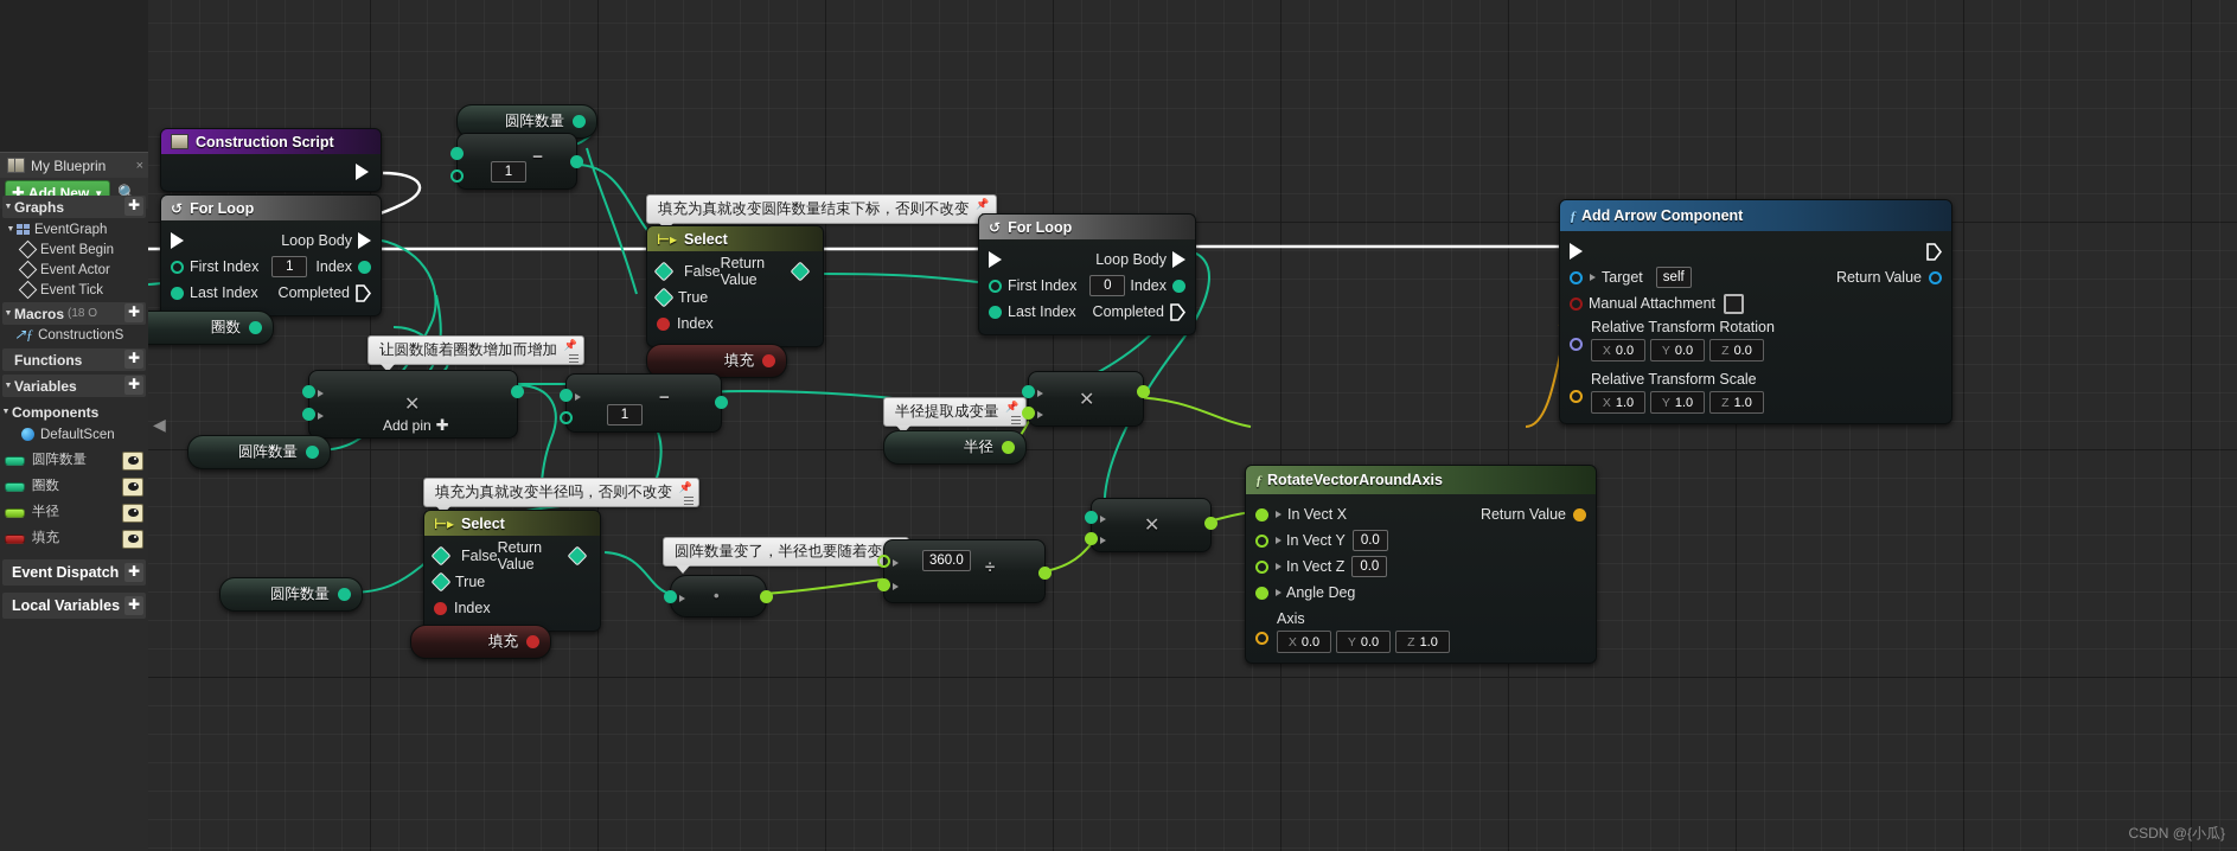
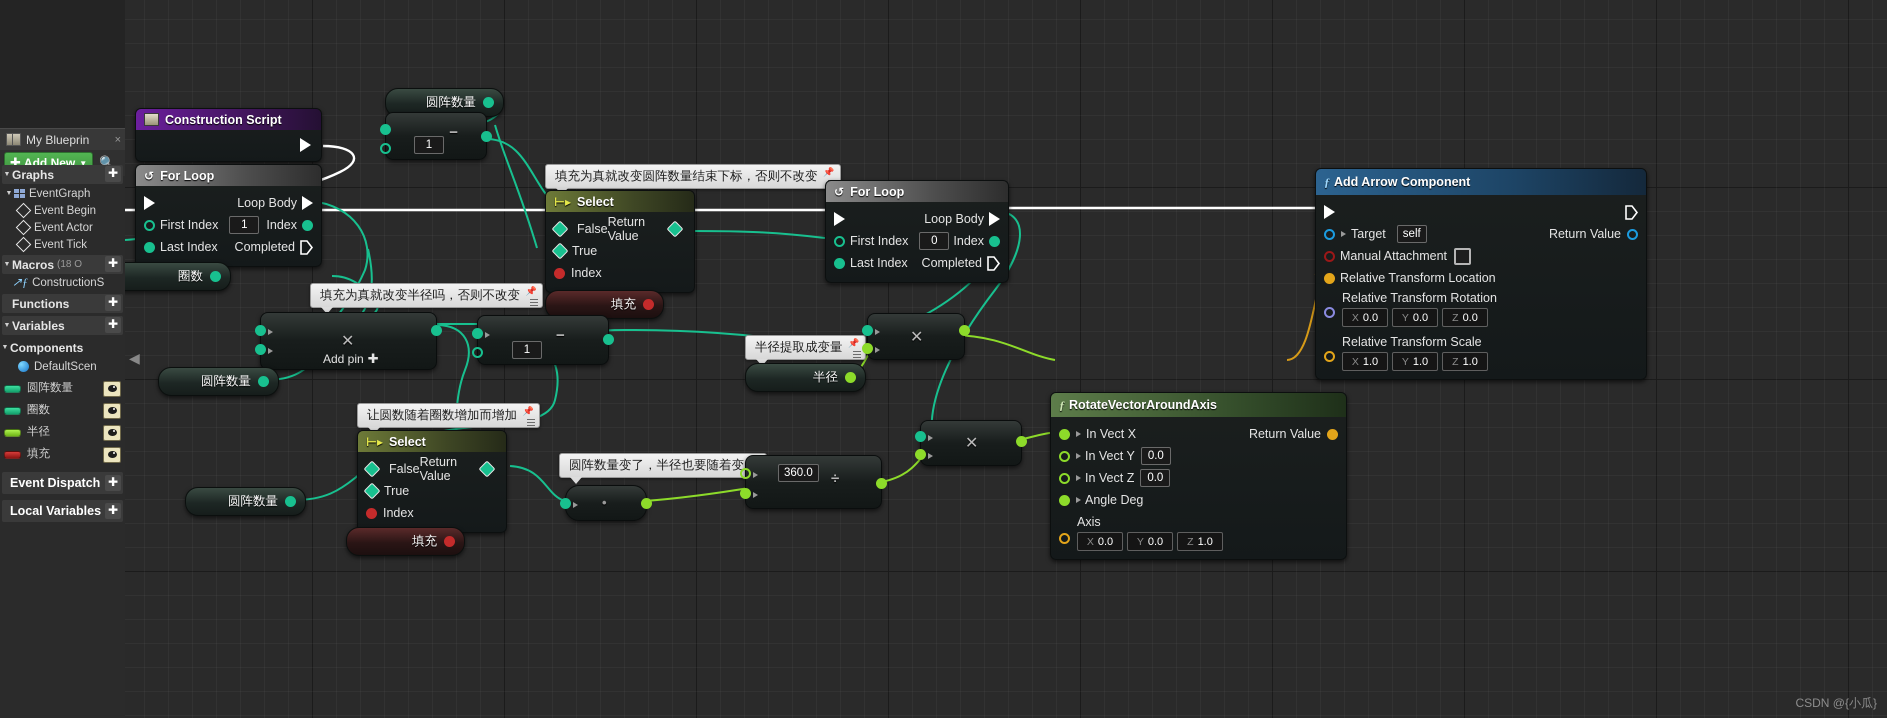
  My Blueprin
  ×
  ✚
  Add New
  ▼
  🔍
  Graphs
  ✚
  EventGraph
  Event Begin
  Event Actor
  Event Tick
  Macros
  (18 O
  ✚
  ↗ƒ
  ConstructionS
  Functions
  ✚
  Variables
  ✚
  Components
  DefaultScen
  圆阵数量
  圈数
  半径
  填充
  Event Dispatch
  ✚
  Local Variables
  ✚
  ◀
  Construction Script
  ↺
  For Loop
  Loop Body
  First Index
  1
  Index
  Last Index
  Completed
  圆阵数量
  1
  −
  填充为真就改变圆阵数量结束下标，否则不改变
  📌
  ⊢▸
  Select
  False
  Return Value
  True
  Index
  填充
  ↺
  For Loop
  Loop Body
  First Index
  0
  Index
  Last Index
  Completed
  ƒ
  Add Arrow Component
  Target
  self
  Return Value
  Manual Attachment
+ Relative Transform Location
  Relative Transform Rotation
  X
  0.0
  Y
  0.0
  Z
  0.0
  Relative Transform Scale
  X
  1.0
  Y
  1.0
  Z
  1.0
  圈数
- 让圆数随着圈数增加而增加
+ 填充为真就改变半径吗，否则不改变
  📌
  ✕
  Add pin
  ✚
  圆阵数量
  1
  −
- 填充为真就改变半径吗，否则不改变
+ 让圆数随着圈数增加而增加
  📌
  ⊢▸
  Select
  False
  Return Value
  True
  Index
  圆阵数量
  填充
  圆阵数量变了，半径也要随着变
  •
  360.0
  ÷
  半径提取成变量
  📌
  半径
  ✕
  ✕
  ƒ
  RotateVectorAroundAxis
  In Vect X
  Return Value
  In Vect Y
  0.0
  In Vect Z
  0.0
  Angle Deg
  Axis
  X
  0.0
  Y
  0.0
  Z
  1.0
  CSDN @{小瓜}
